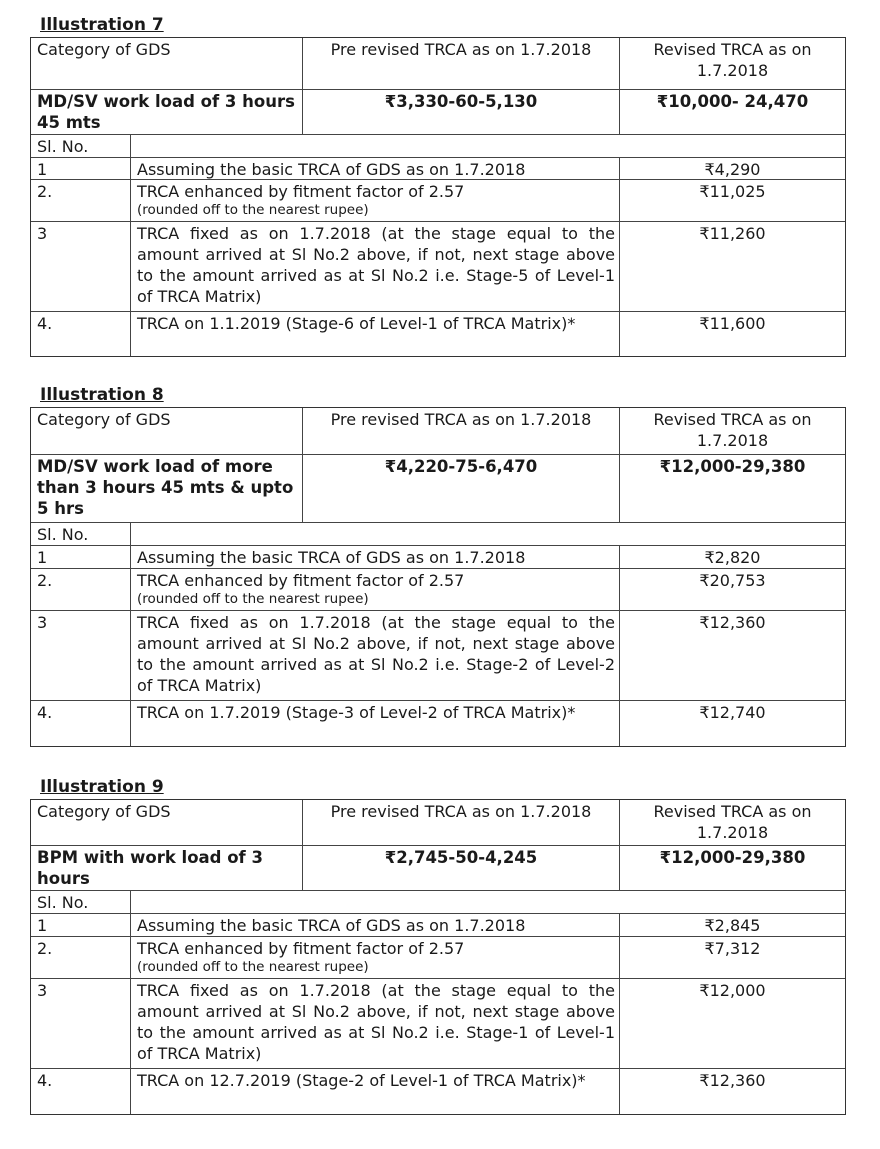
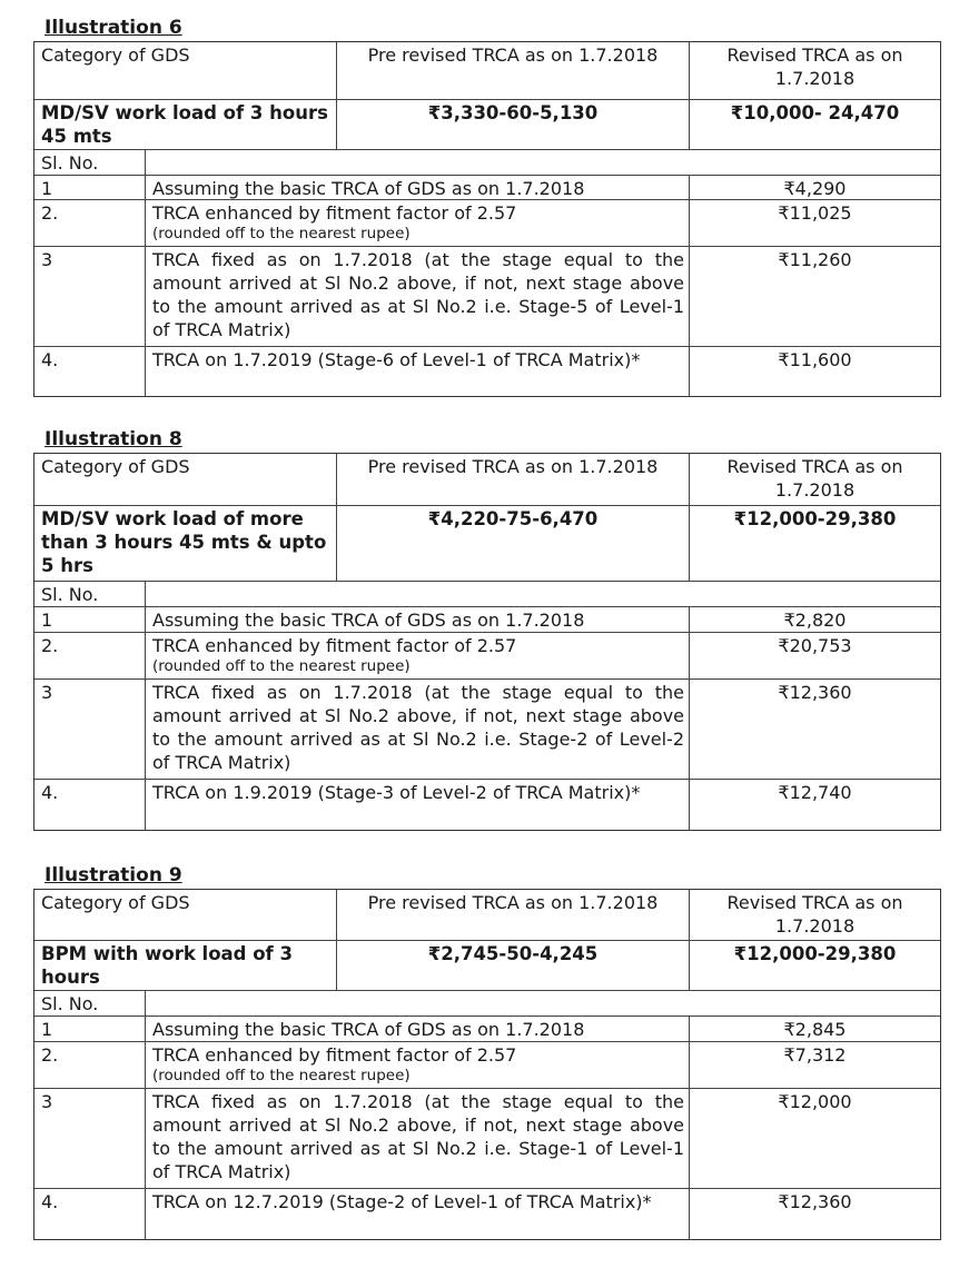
- Illustration 7
+ Illustration 6
  Category of GDS
  Pre revised TRCA as on 1.7.2018
  Revised TRCA as on 1.7.2018
  MD/SV work load of 3 hours 45 mts
  ₹3,330-60-5,130
  ₹10,000- 24,470
  Sl. No.
  1
  Assuming the basic TRCA of GDS as on 1.7.2018
  ₹4,290
  2.
  TRCA enhanced by fitment factor of 2.57
  (rounded off to the nearest rupee)
  ₹11,025
  3
  TRCA fixed as on 1.7.2018 (at the stage equal to the amount arrived at Sl No.2 above, if not, next stage above to the amount arrived as at Sl No.2 i.e. Stage-5 of Level-1 of TRCA Matrix)
  ₹11,260
  4.
- TRCA on 1.1.2019 (Stage-6 of Level-1 of TRCA Matrix)*
+ TRCA on 1.7.2019 (Stage-6 of Level-1 of TRCA Matrix)*
  ₹11,600
  Illustration 8
  Category of GDS
  Pre revised TRCA as on 1.7.2018
  Revised TRCA as on 1.7.2018
  MD/SV work load of more than 3 hours 45 mts & upto 5 hrs
  ₹4,220-75-6,470
  ₹12,000-29,380
  Sl. No.
  1
  Assuming the basic TRCA of GDS as on 1.7.2018
  ₹2,820
  2.
  TRCA enhanced by fitment factor of 2.57
  (rounded off to the nearest rupee)
  ₹20,753
  3
  TRCA fixed as on 1.7.2018 (at the stage equal to the amount arrived at Sl No.2 above, if not, next stage above to the amount arrived as at Sl No.2 i.e. Stage-2 of Level-2 of TRCA Matrix)
  ₹12,360
  4.
- TRCA on 1.7.2019 (Stage-3 of Level-2 of TRCA Matrix)*
+ TRCA on 1.9.2019 (Stage-3 of Level-2 of TRCA Matrix)*
  ₹12,740
  Illustration 9
  Category of GDS
  Pre revised TRCA as on 1.7.2018
  Revised TRCA as on 1.7.2018
  BPM with work load of 3 hours
  ₹2,745-50-4,245
  ₹12,000-29,380
  Sl. No.
  1
  Assuming the basic TRCA of GDS as on 1.7.2018
  ₹2,845
  2.
  TRCA enhanced by fitment factor of 2.57
  (rounded off to the nearest rupee)
  ₹7,312
  3
  TRCA fixed as on 1.7.2018 (at the stage equal to the amount arrived at Sl No.2 above, if not, next stage above to the amount arrived as at Sl No.2 i.e. Stage-1 of Level-1 of TRCA Matrix)
  ₹12,000
  4.
  TRCA on 12.7.2019 (Stage-2 of Level-1 of TRCA Matrix)*
  ₹12,360
